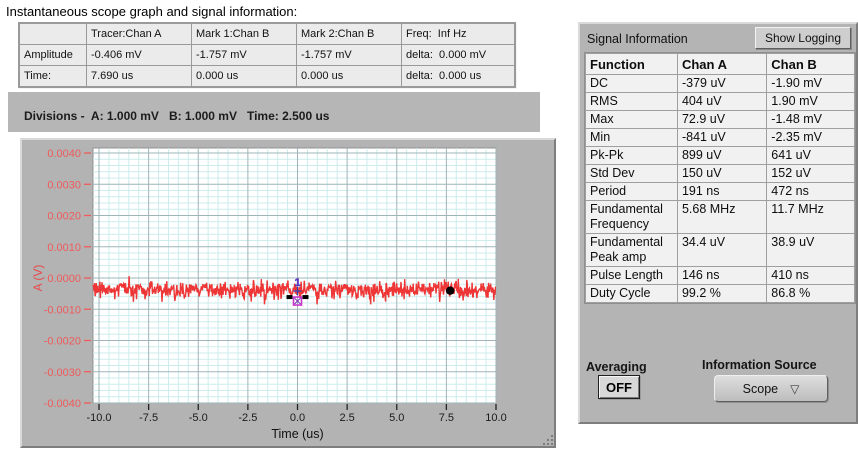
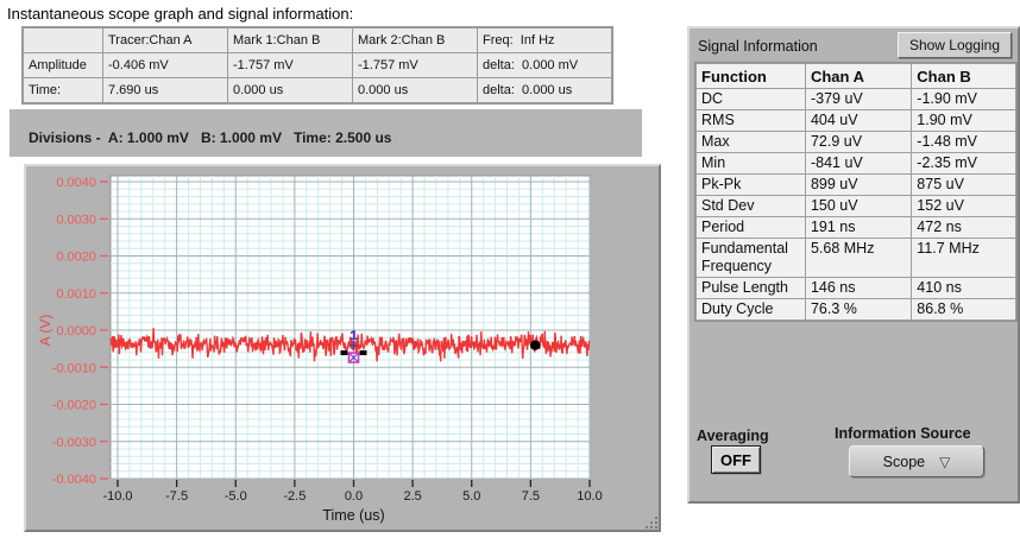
  Instantaneous scope graph and signal information:
  	Tracer:Chan A	Mark 1:Chan B	Mark 2:Chan B	Freq: Inf Hz
  Amplitude	-0.406 mV	-1.757 mV	-1.757 mV	delta: 0.000 mV
  Time:	7.690 us	0.000 us	0.000 us	delta: 0.000 us
  Divisions - A: 1.000 mV B: 1.000 mV Time: 2.500 us
  0.0040
  0.0030
  0.0020
  0.0010
  0.0000
  -0.0010
  -0.0020
  -0.0030
  -0.0040
  -10.0
  -7.5
  -5.0
  -2.5
  0.0
  2.5
  5.0
  7.5
  10.0
  Time (us)
  1
  Signal Information
  Show Logging
  Function	Chan A	Chan B
  DC	-379 uV	-1.90 mV
  RMS	404 uV	1.90 mV
  Max	72.9 uV	-1.48 mV
  Min	-841 uV	-2.35 mV
- Pk-Pk	899 uV	641 uV
+ Pk-Pk	899 uV	875 uV
  Std Dev	150 uV	152 uV
  Period	191 ns	472 ns
  Fundamental Frequency	5.68 MHz	11.7 MHz
- Fundamental Peak amp	34.4 uV	38.9 uV
  Pulse Length	146 ns	410 ns
- Duty Cycle	99.2 %	86.8 %
+ Duty Cycle	76.3 %	86.8 %
  Averaging
  OFF
  Information Source
  Scope
  ▽
